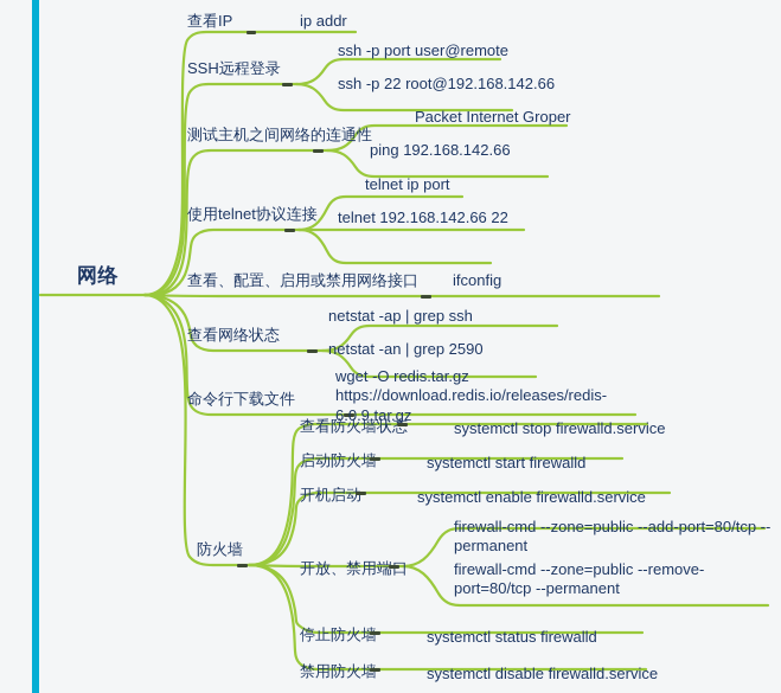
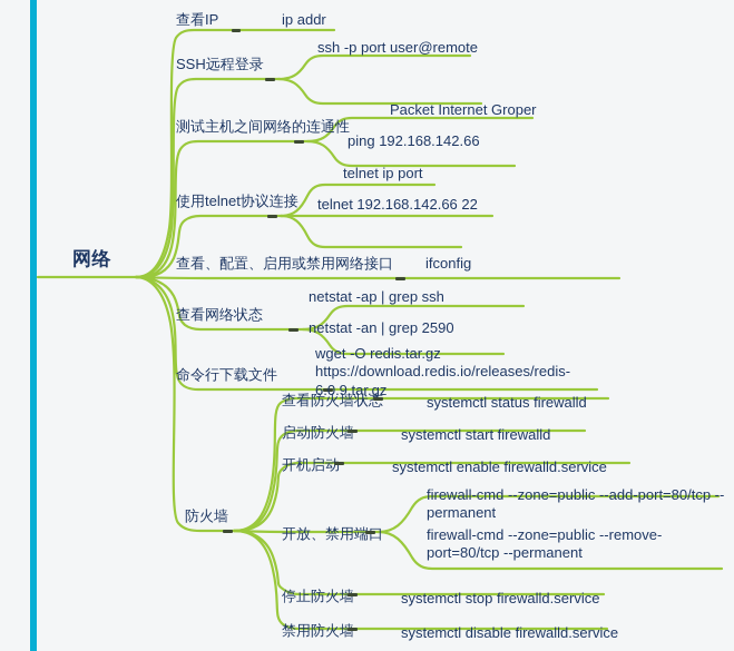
  网络
  查看IP
  ip addr
  SSH远程登录
  ssh -p port user@remote
- ssh -p 22 root@192.168.142.66
  测试主机之间网络的连通性
  Packet Internet Groper
  ping 192.168.142.66
  使用telnet协议连接
  telnet ip port
  telnet 192.168.142.66 22
  查看、配置、启用或禁用网络接口
  ifconfig
  查看网络状态
  netstat -ap | grep ssh
  netstat -an | grep 2590
  命令行下载文件
  wget -O redis.tar.gz https://download.redis.io/releases/redis-6.0.9.tar.gz
  防火墙
  查看防火墙状
- systemctl stop firewalld.service
+ systemctl status firewalld
  启动防火
  systemctl start firewalld
  开机启动
  systemctl enable firewalld.service
  开放、禁用端口
  firewall-cmd --zone=public --add-port=80/tcp --permanent
  firewall-cmd --zone=public --remove-port=80/tcp --permanent
  停止防火
- systemctl status firewalld
+ systemctl stop firewalld.service
  禁用防火
  systemctl disable firewalld.service
